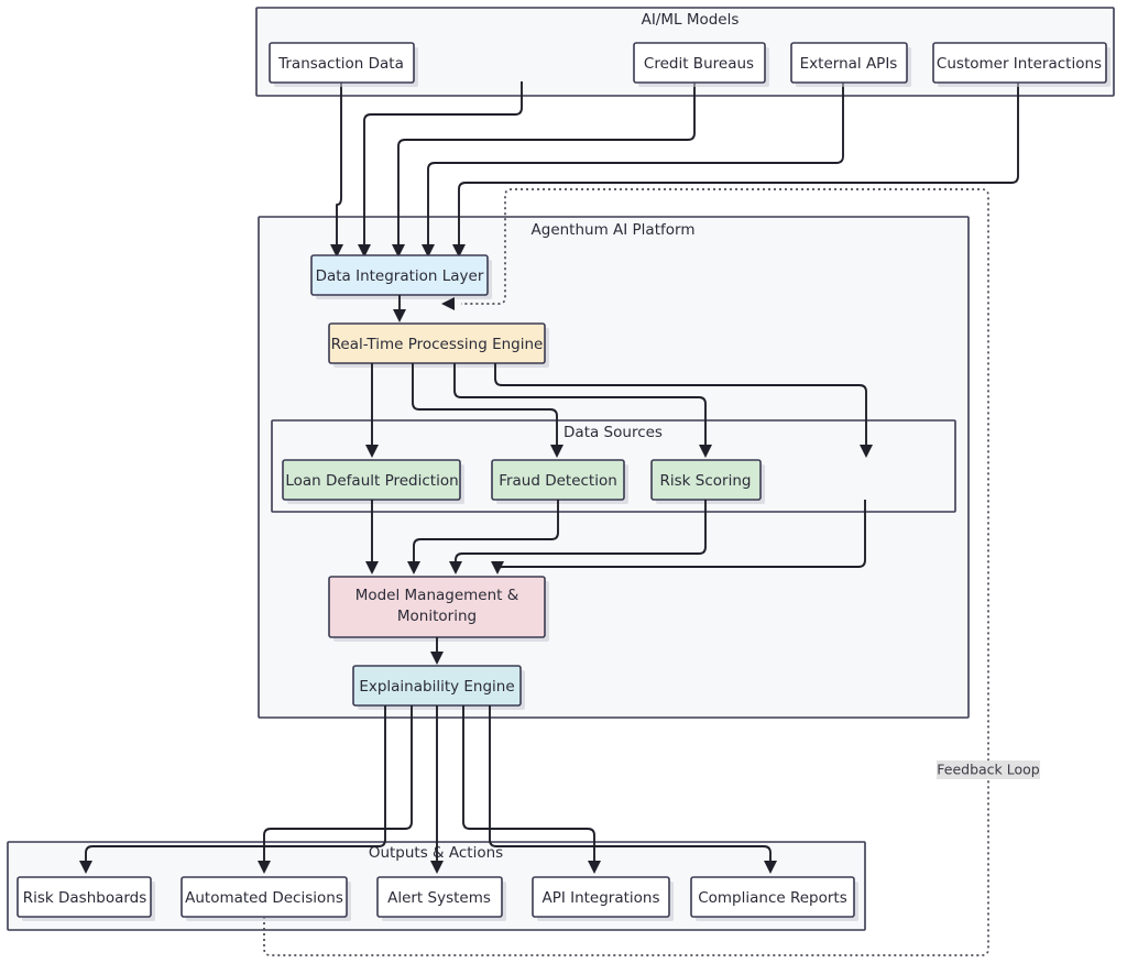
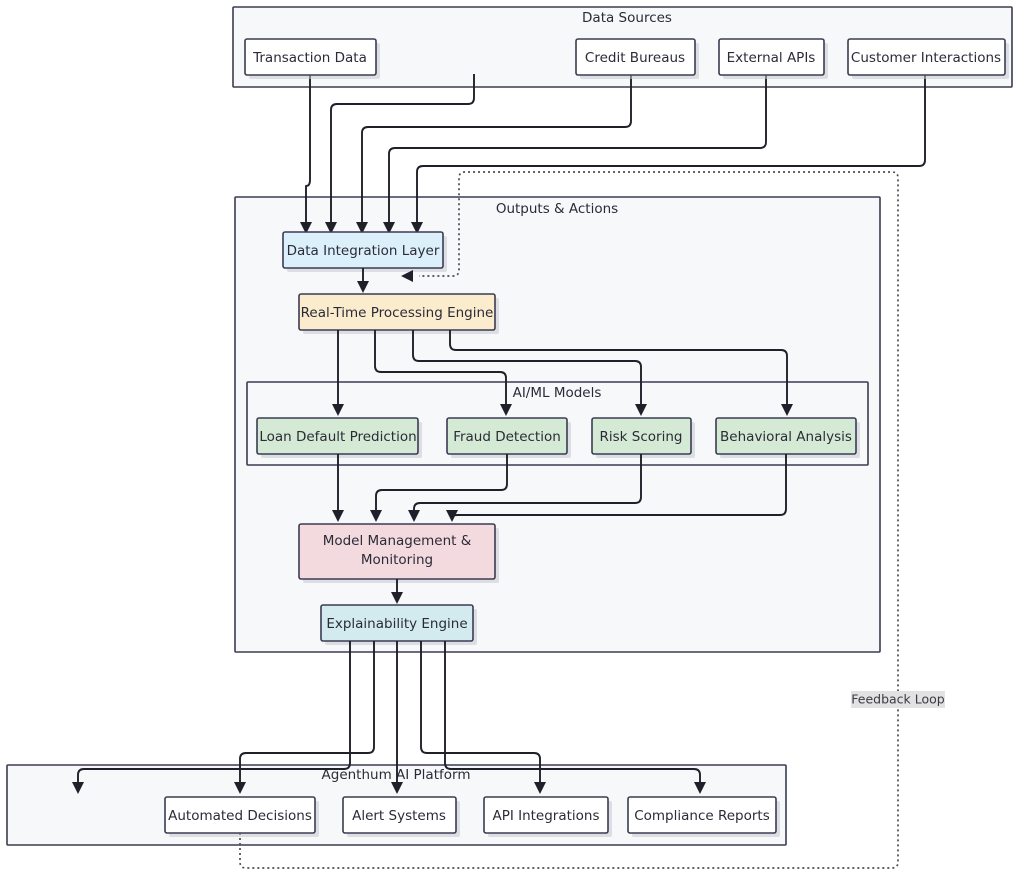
- AI/ML Models
+ Data Sources
- Agenthum AI Platform
+ Outputs & Actions
- Data Sources
+ AI/ML Models
- Outputs & Actions
+ Agenthum AI Platform
  Data Integration Layer
  Feedback Loop
  Real-Time Processing Engine
  Loan Default Prediction
  Fraud Detection
  Risk Scoring
+ Behavioral Analysis
  Model Management &
  Monitoring
  Explainability Engine
- Risk Dashboards
  Automated Decisions
  Alert Systems
  API Integrations
  Compliance Reports
  Transaction Data
  Credit Bureaus
  External APIs
  Customer Interactions
